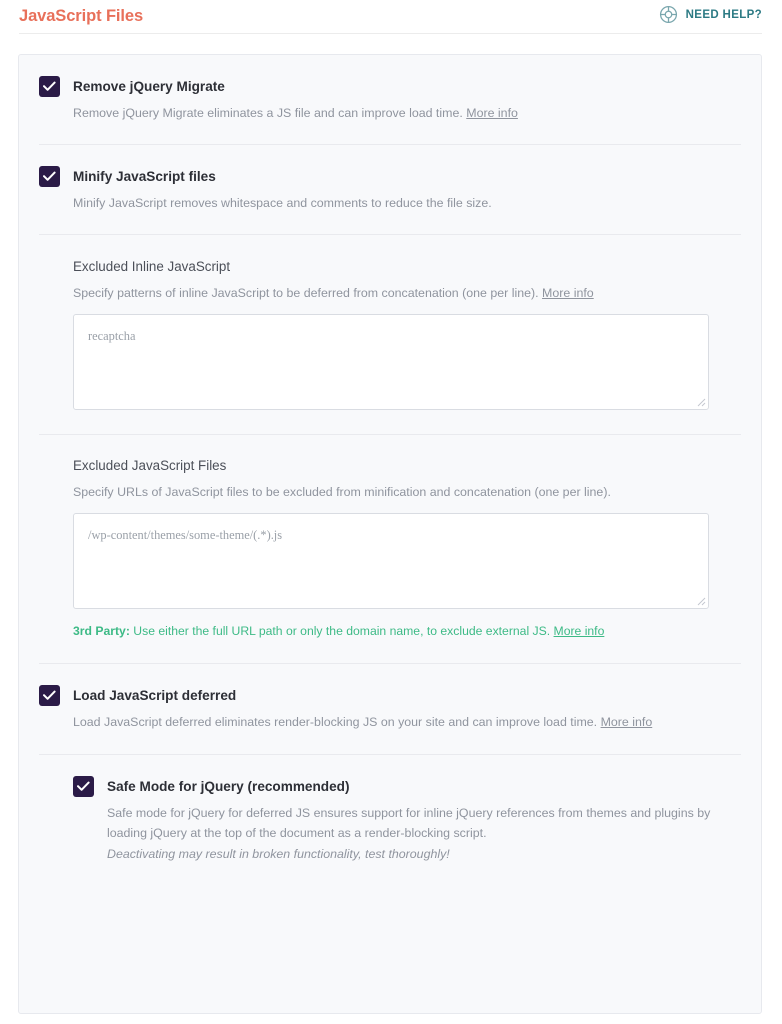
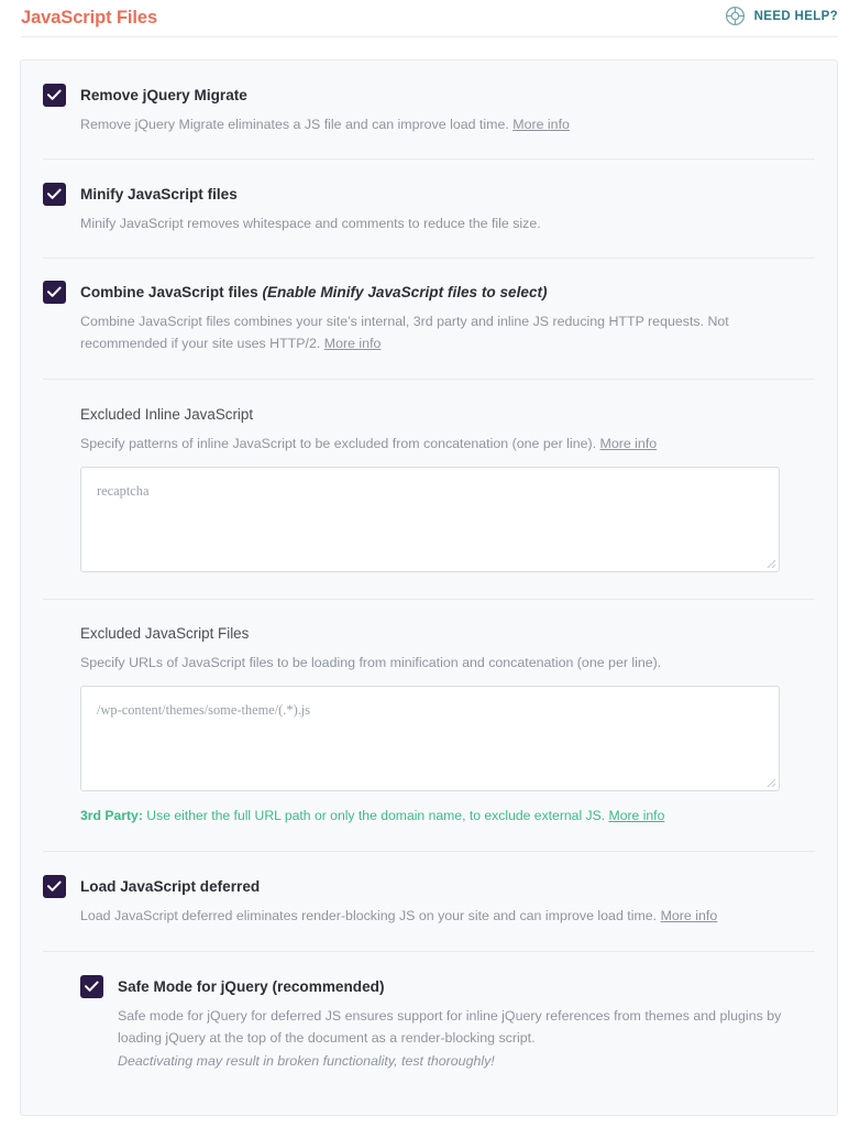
  JavaScript Files
  NEED HELP?
  Remove jQuery Migrate
  Remove jQuery Migrate eliminates a JS file and can improve load time. More info
  Minify JavaScript files
  Minify JavaScript removes whitespace and comments to reduce the file size.
+ Combine JavaScript files (Enable Minify JavaScript files to select)
+ Combine JavaScript files combines your site’s internal, 3rd party and inline JS reducing HTTP requests. Not recommended if your site uses HTTP/2. More info
  Excluded Inline JavaScript
- Specify patterns of inline JavaScript to be deferred from concatenation (one per line). More info
+ Specify patterns of inline JavaScript to be excluded from concatenation (one per line). More info
  recaptcha
  Excluded JavaScript Files
- Specify URLs of JavaScript files to be excluded from minification and concatenation (one per line).
+ Specify URLs of JavaScript files to be loading from minification and concatenation (one per line).
  /wp-content/themes/some-theme/(.*).js
  3rd Party: Use either the full URL path or only the domain name, to exclude external JS. More info
  Load JavaScript deferred
  Load JavaScript deferred eliminates render-blocking JS on your site and can improve load time. More info
  Safe Mode for jQuery (recommended)
  Safe mode for jQuery for deferred JS ensures support for inline jQuery references from themes and plugins by loading jQuery at the top of the document as a render-blocking script.
  Deactivating may result in broken functionality, test thoroughly!
